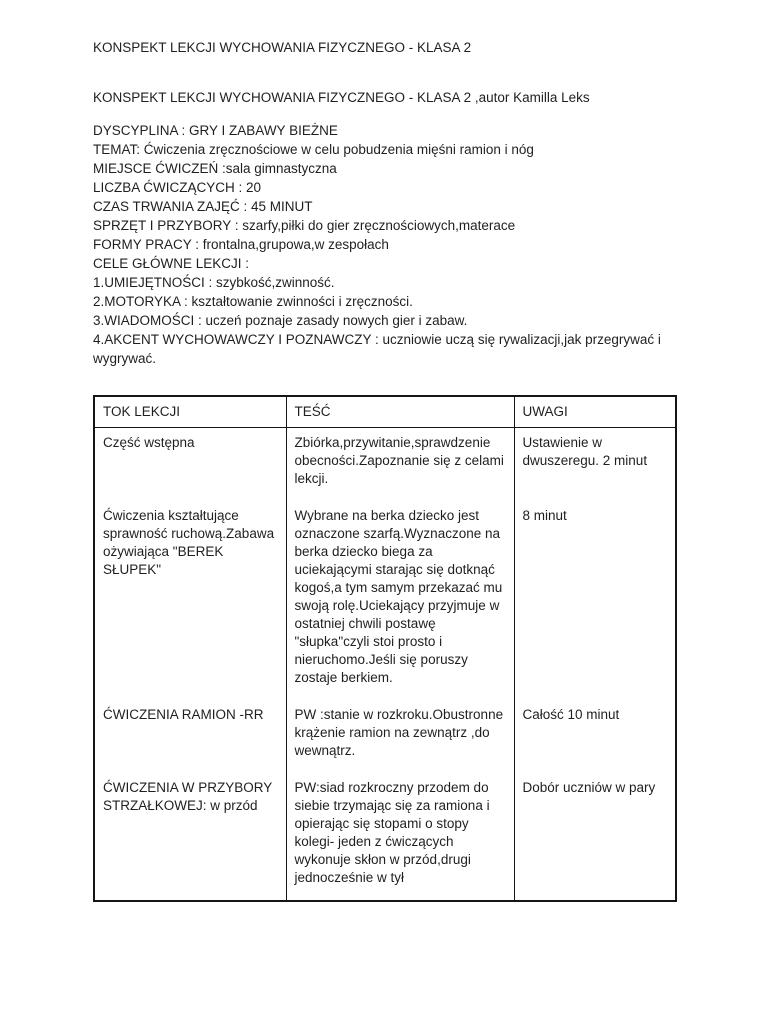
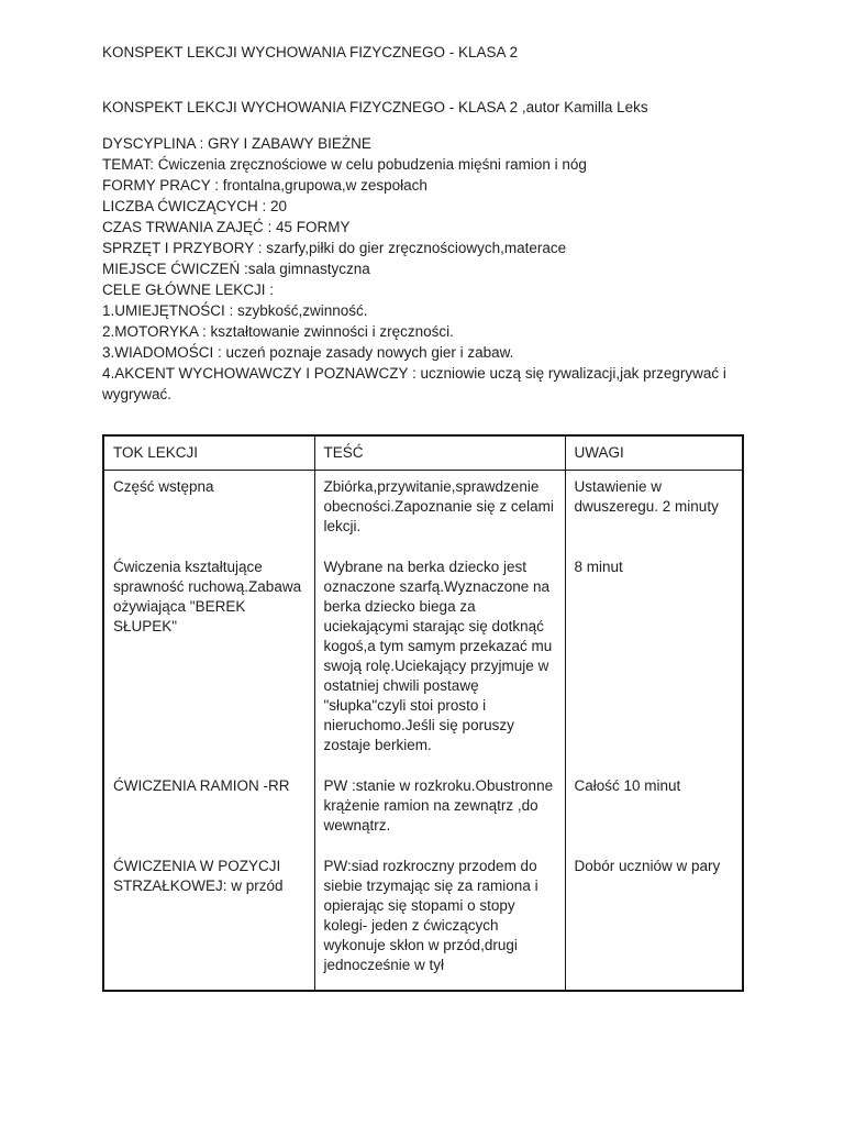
  KONSPEKT LEKCJI WYCHOWANIA FIZYCZNEGO - KLASA 2
  KONSPEKT LEKCJI WYCHOWANIA FIZYCZNEGO - KLASA 2 ,autor Kamilla Leks
  DYSCYPLINA : GRY I ZABAWY BIEŻNE
  TEMAT: Ćwiczenia zręcznościowe w celu pobudzenia mięśni ramion i nóg
- MIEJSCE ĆWICZEŃ :sala gimnastyczna
+ FORMY PRACY : frontalna,grupowa,w zespołach
  LICZBA ĆWICZĄCYCH : 20
- CZAS TRWANIA ZAJĘĆ : 45 MINUT
+ CZAS TRWANIA ZAJĘĆ : 45 FORMY
  SPRZĘT I PRZYBORY : szarfy,piłki do gier zręcznościowych,materace
- FORMY PRACY : frontalna,grupowa,w zespołach
+ MIEJSCE ĆWICZEŃ :sala gimnastyczna
  CELE GŁÓWNE LEKCJI :
  1.UMIEJĘTNOŚCI : szybkość,zwinność.
  2.MOTORYKA : kształtowanie zwinności i zręczności.
  3.WIADOMOŚCI : uczeń poznaje zasady nowych gier i zabaw.
  4.AKCENT WYCHOWAWCZY I POZNAWCZY : uczniowie uczą się rywalizacji,jak przegrywać i wygrywać.
  TOK LEKCJI	TEŚĆ	UWAGI
- Część wstępna	Zbiórka,przywitanie,sprawdzenie obecności.Zapoznanie się z celami lekcji.	Ustawienie w dwuszeregu. 2 minut
+ Część wstępna	Zbiórka,przywitanie,sprawdzenie obecności.Zapoznanie się z celami lekcji.	Ustawienie w dwuszeregu. 2 minuty
  Ćwiczenia kształtujące sprawność ruchową.Zabawa ożywiająca "BEREK SŁUPEK"	Wybrane na berka dziecko jest oznaczone szarfą.Wyznaczone na berka dziecko biega za uciekającymi starając się dotknąć kogoś,a tym samym przekazać mu swoją rolę.Uciekający przyjmuje w ostatniej chwili postawę "słupka"czyli stoi prosto i nieruchomo.Jeśli się poruszy zostaje berkiem.	8 minut
  ĆWICZENIA RAMION -RR	PW :stanie w rozkroku.Obustronne krążenie ramion na zewnątrz ,do wewnątrz.	Całość 10 minut
- ĆWICZENIA W PRZYBORY STRZAŁKOWEJ: w przód	PW:siad rozkroczny przodem do siebie trzymając się za ramiona i opierając się stopami o stopy kolegi- jeden z ćwiczących wykonuje skłon w przód,drugi jednocześnie w tył	Dobór uczniów w pary
+ ĆWICZENIA W POZYCJI STRZAŁKOWEJ: w przód	PW:siad rozkroczny przodem do siebie trzymając się za ramiona i opierając się stopami o stopy kolegi- jeden z ćwiczących wykonuje skłon w przód,drugi jednocześnie w tył	Dobór uczniów w pary
